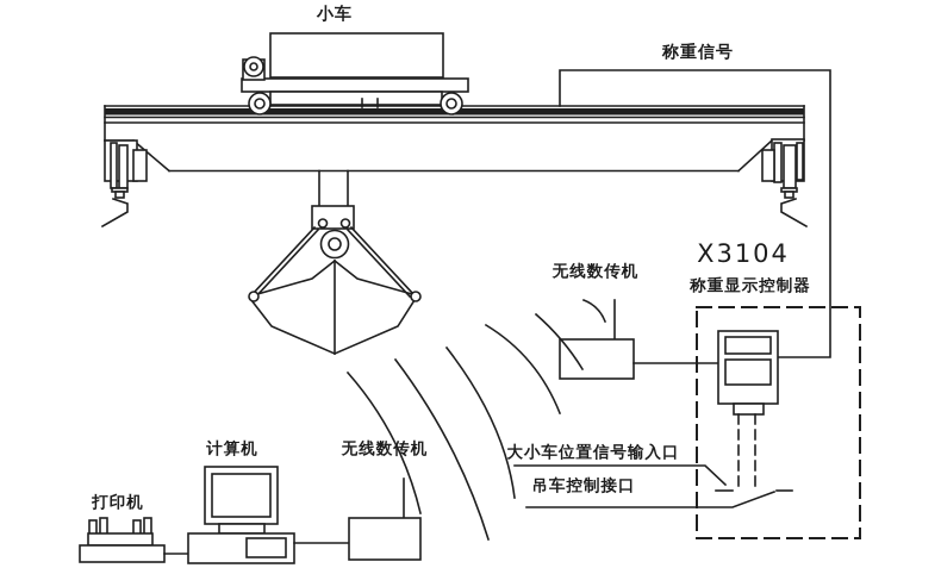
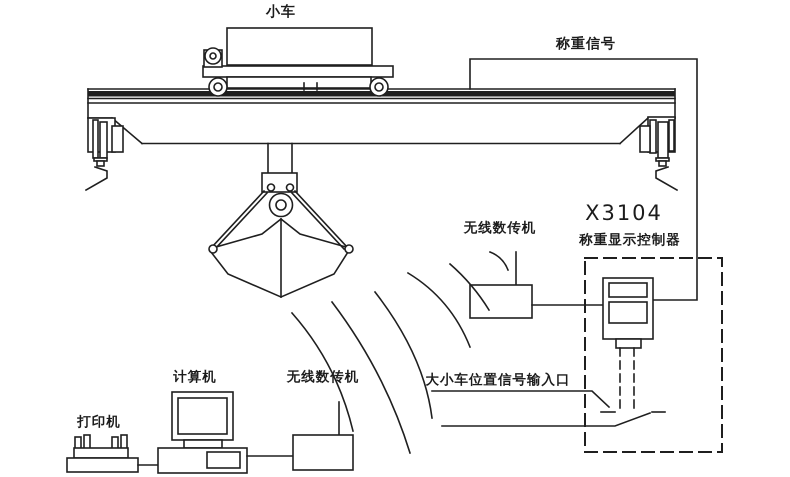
  小车
  称重信号
  无线数传机
  X3104
  称重显示控制器
  大小车位置信号输入口
- 吊车控制接口
  计算机
  无线数传机
  打印机
